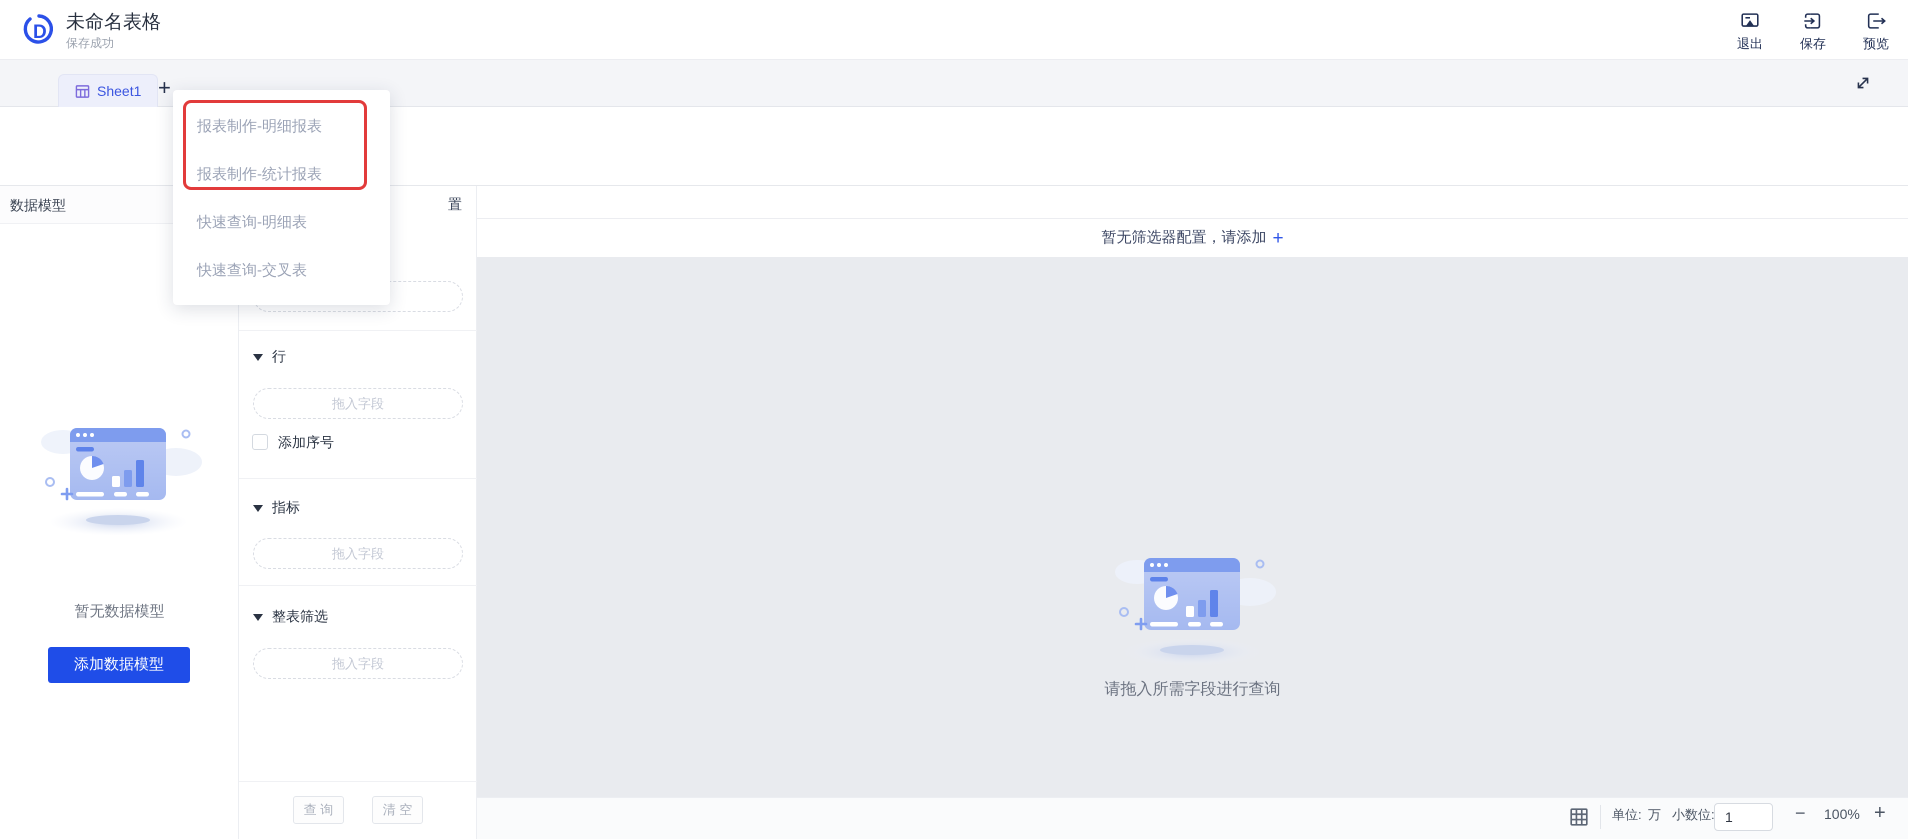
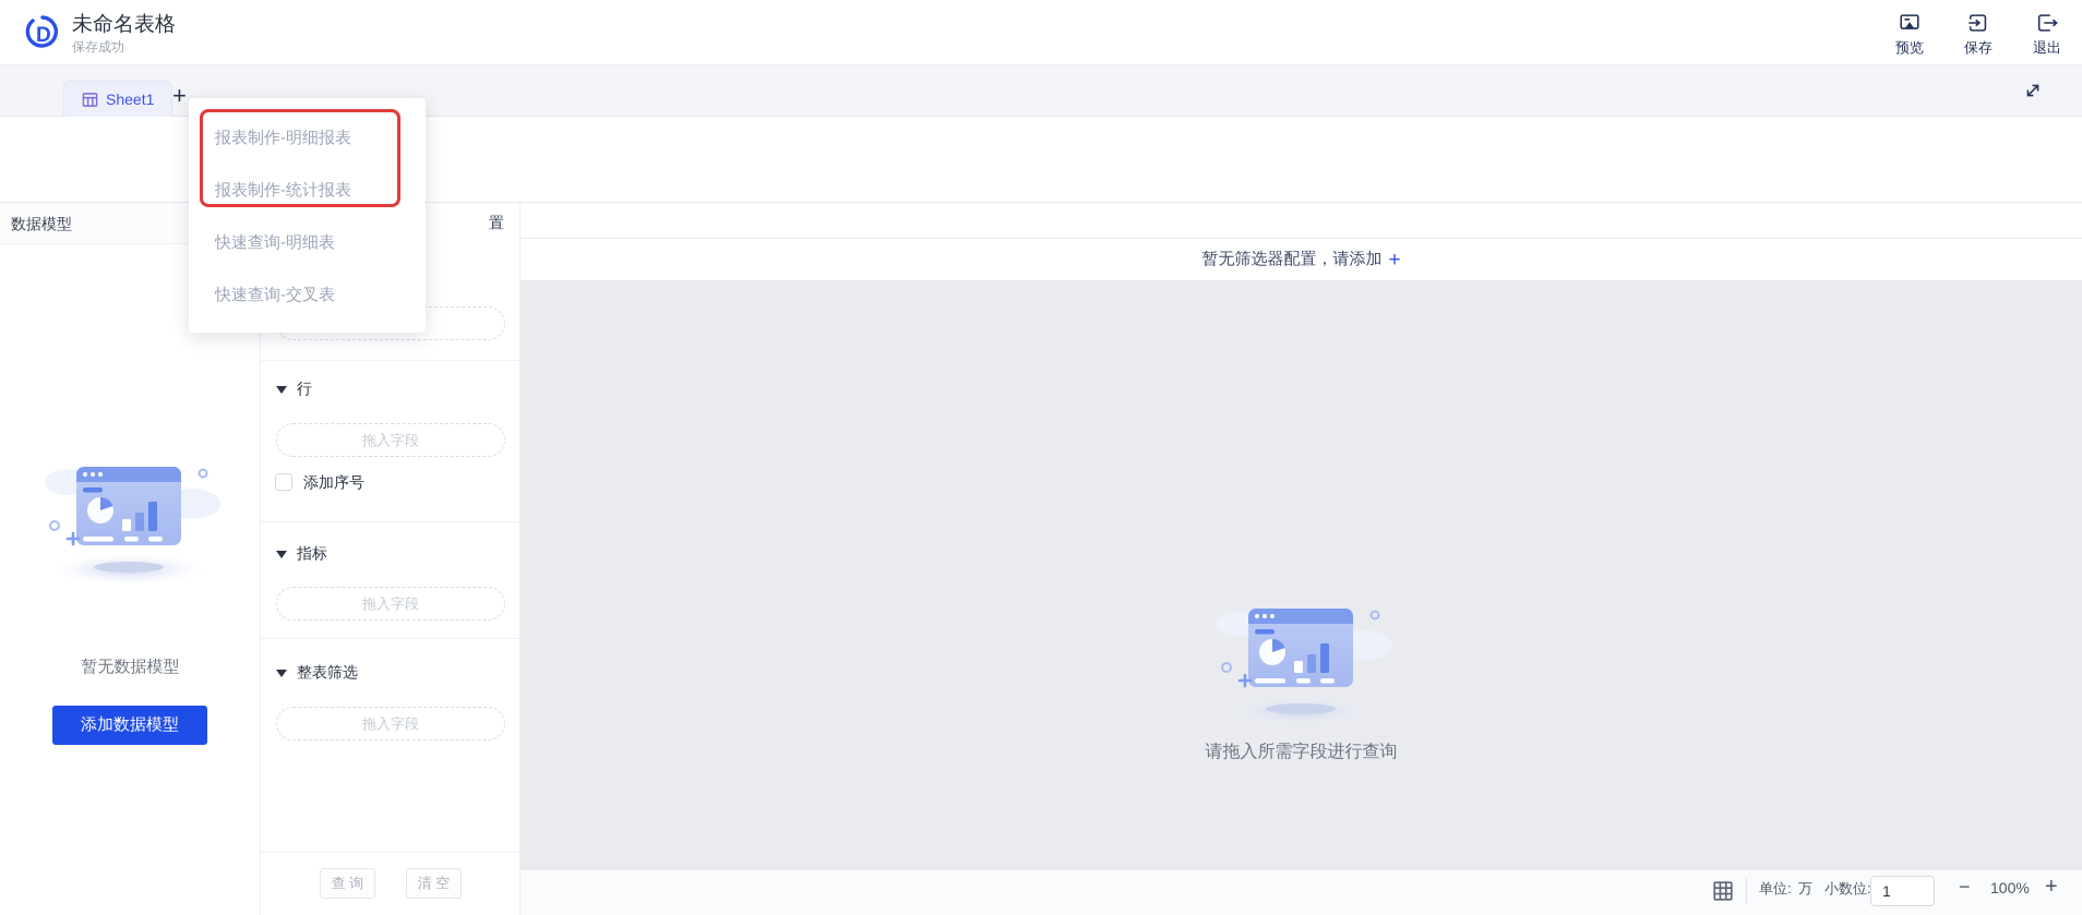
  D
  未命名表格
  保存成功
- 退出
+ 预览
  保存
- 预览
+ 退出
  Sheet1
  +
  数据模型
  暂无数据模型
  添加数据模型
  置
  行
  拖入字段
  添加序号
  指标
  拖入字段
  整表筛选
  拖入字段
  查 询
  清 空
  暂无筛选器配置，请添加
  +
  请拖入所需字段进行查询
  单位:
  万
  小数位:
  1
  −
  100%
  +
  报表制作-明细报表
  报表制作-统计报表
  快速查询-明细表
  快速查询-交叉表
